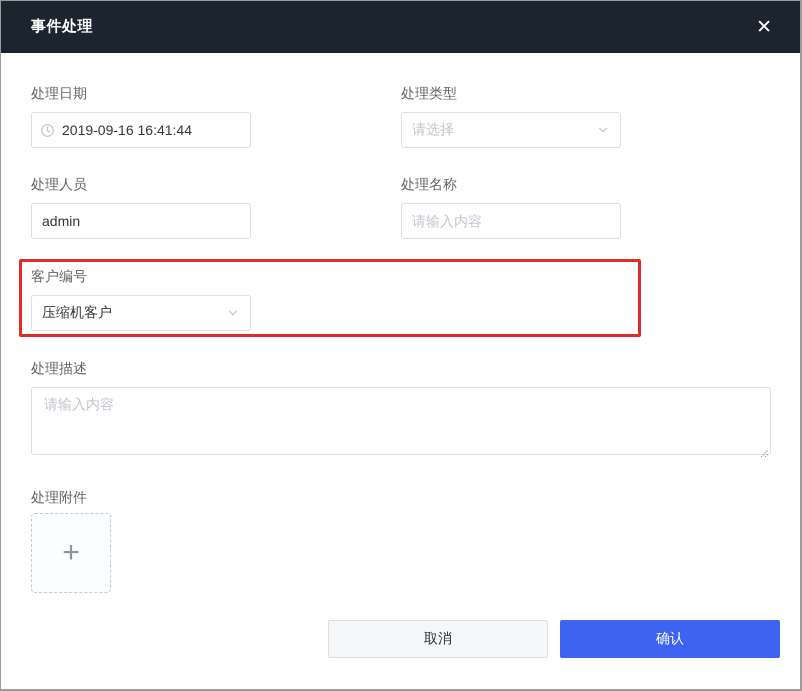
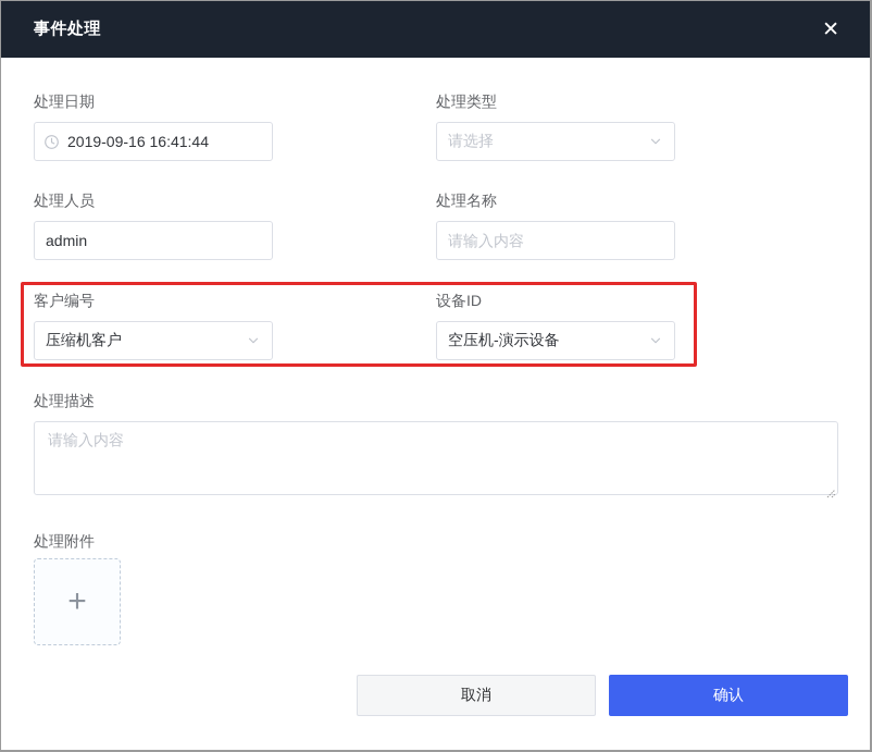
  事件处理
  ✕
  处理日期
  2019-09-16 16:41:44
  处理类型
  请选择
  处理人员
  admin
  处理名称
  请输入内容
  客户编号
  压缩机客户
+ 设备ID
+ 空压机-演示设备
  处理描述
  请输入内容
  处理附件
  +
  取消
  确认
